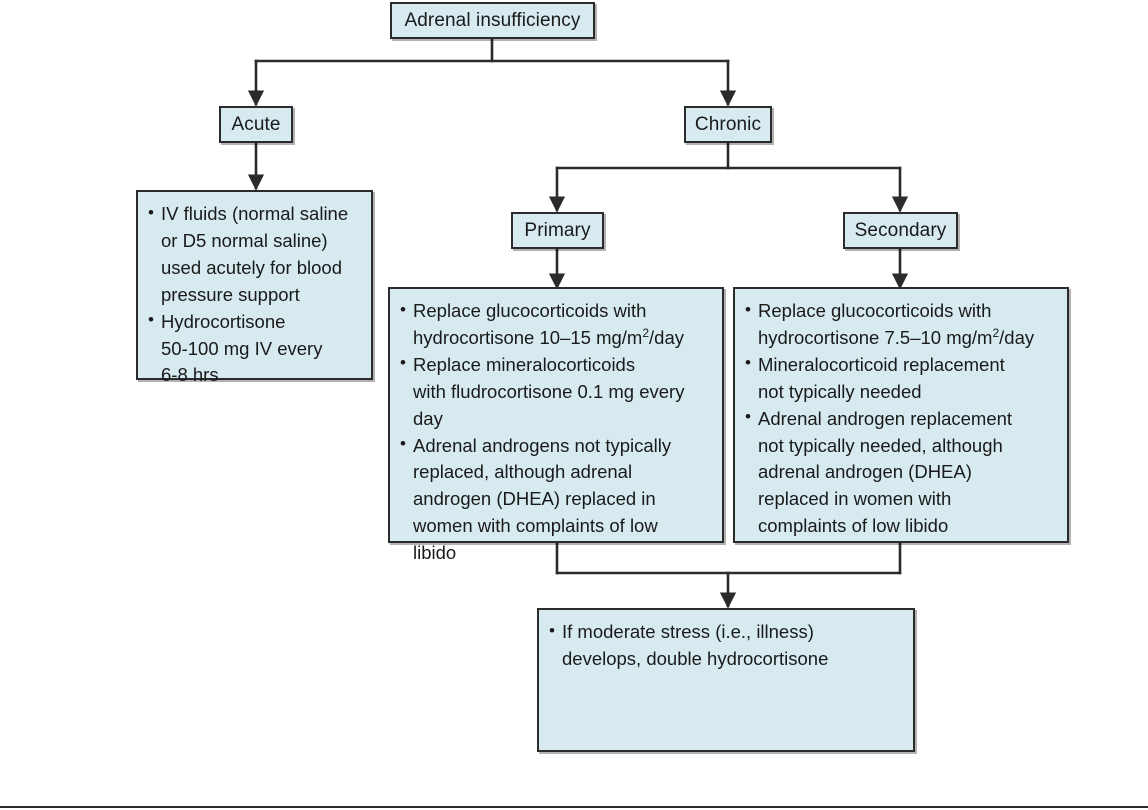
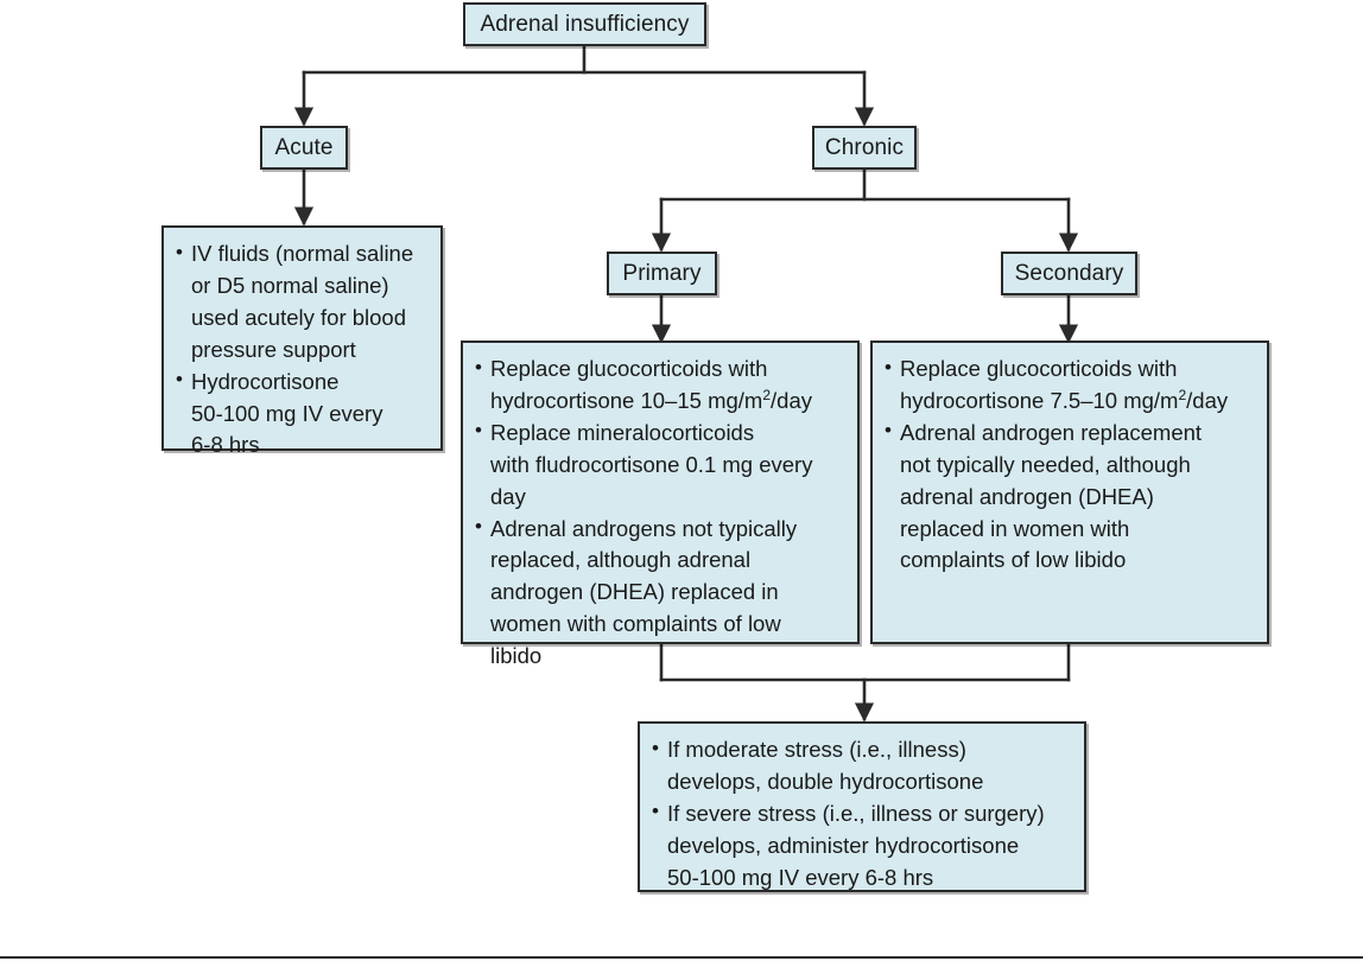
  Adrenal insufficiency
  Acute
  Chronic
  Primary
  Secondary
  IV fluids (normal saline
  or D5 normal saline)
  used acutely for blood
  pressure support
  Hydrocortisone
  50-100 mg IV every
  6-8 hrs
  Replace glucocorticoids with
  hydrocortisone 10–15 mg/m2/day
  Replace mineralocorticoids
  with fludrocortisone 0.1 mg every day
  Adrenal androgens not typically
  replaced, although adrenal
  androgen (DHEA) replaced in
  women with complaints of low
  libido
  Replace glucocorticoids with
  hydrocortisone 7.5–10 mg/m2/day
- Mineralocorticoid replacement
- not typically needed
  Adrenal androgen replacement
  not typically needed, although
  adrenal androgen (DHEA)
  replaced in women with
  complaints of low libido
  If moderate stress (i.e., illness)
  develops, double hydrocortisone
+ If severe stress (i.e., illness or surgery)
+ develops, administer hydrocortisone
+ 50-100 mg IV every 6-8 hrs
